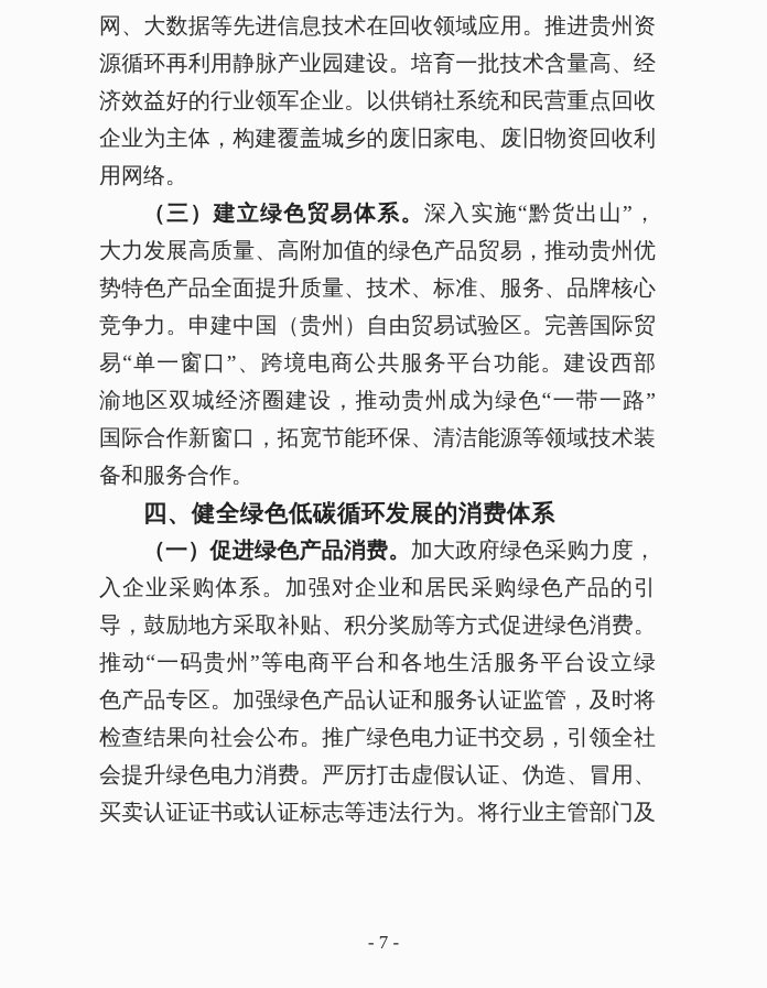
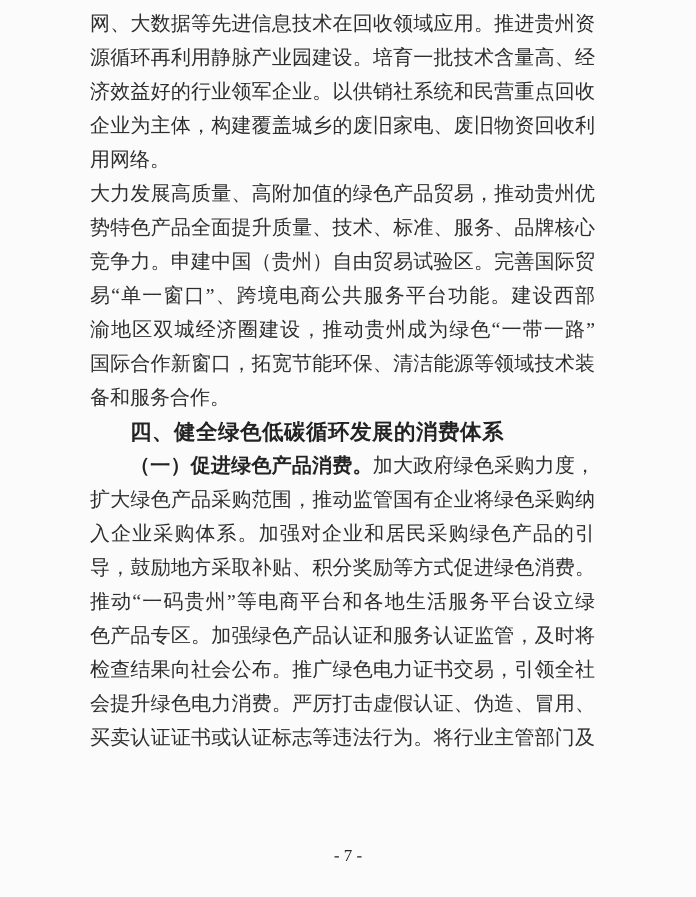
  网、大数据等先进信息技术在回收领域应用。推进贵州资
  源循环再利用静脉产业园建设。培育一批技术含量高、经
  济效益好的行业领军企业。以供销社系统和民营重点回收
  企业为主体，构建覆盖城乡的废旧家电、废旧物资回收利
  用网络。
- （三）建立绿色贸易体系。深入实施“黔货出山”，
  大力发展高质量、高附加值的绿色产品贸易，推动贵州优
  势特色产品全面提升质量、技术、标准、服务、品牌核心
  竞争力。申建中国（贵州）自由贸易试验区。完善国际贸
  易“单一窗口”、跨境电商公共服务平台功能。建设西部
  渝地区双城经济圈建设，推动贵州成为绿色“一带一路”
  国际合作新窗口，拓宽节能环保、清洁能源等领域技术装
  备和服务合作。
  四、健全绿色低碳循环发展的消费体系
  （一）促进绿色产品消费。加大政府绿色采购力度，
+ 扩大绿色产品采购范围，推动监管国有企业将绿色采购纳
  入企业采购体系。加强对企业和居民采购绿色产品的引
  导，鼓励地方采取补贴、积分奖励等方式促进绿色消费。
  推动“一码贵州”等电商平台和各地生活服务平台设立绿
  色产品专区。加强绿色产品认证和服务认证监管，及时将
  检查结果向社会公布。推广绿色电力证书交易，引领全社
  会提升绿色电力消费。严厉打击虚假认证、伪造、冒用、
  买卖认证证书或认证标志等违法行为。将行业主管部门及
  - 7 -
